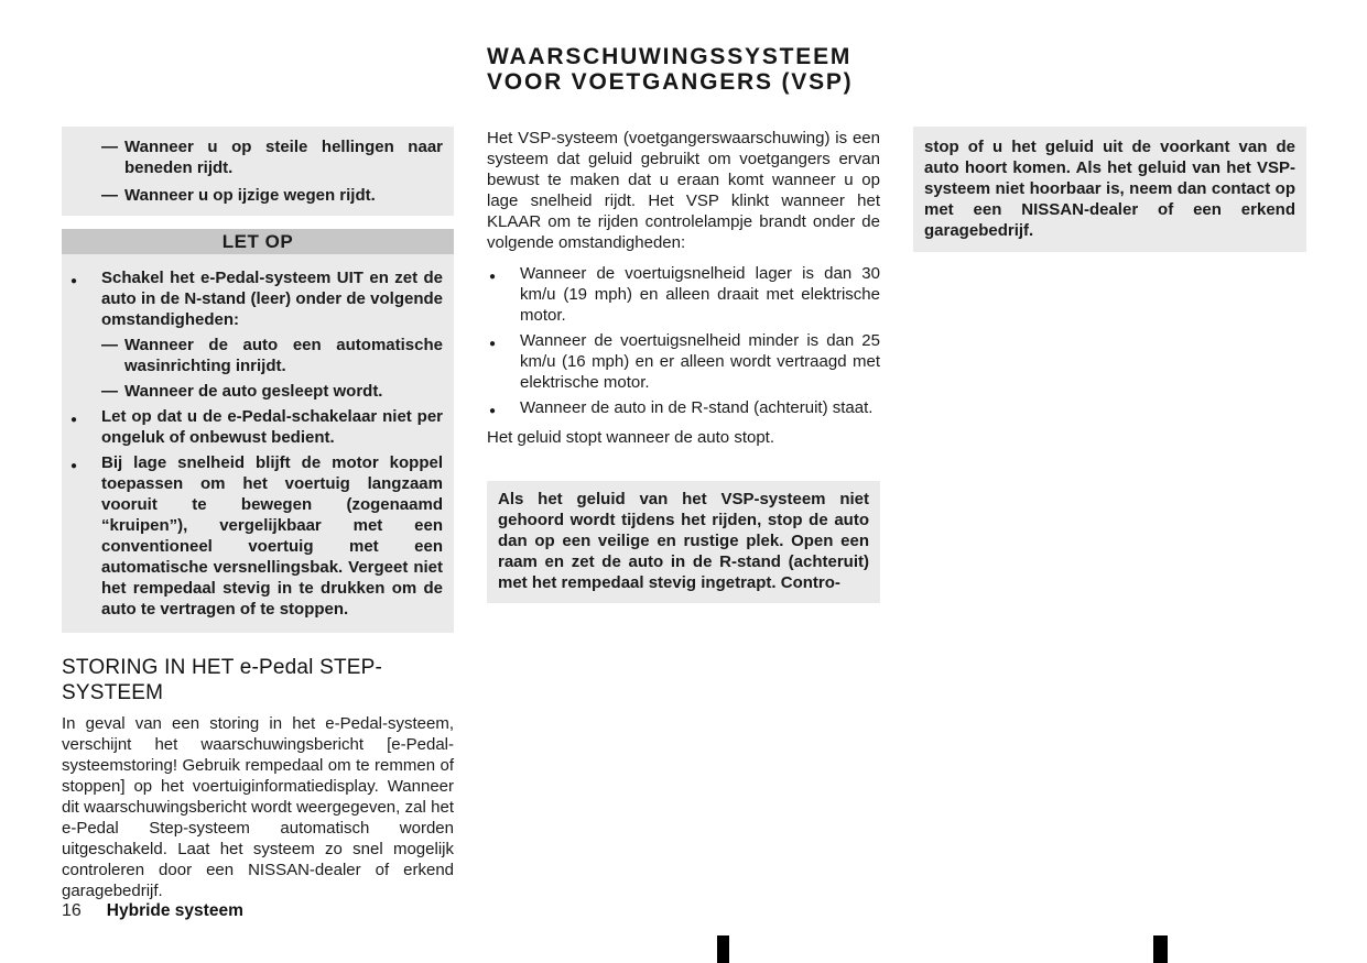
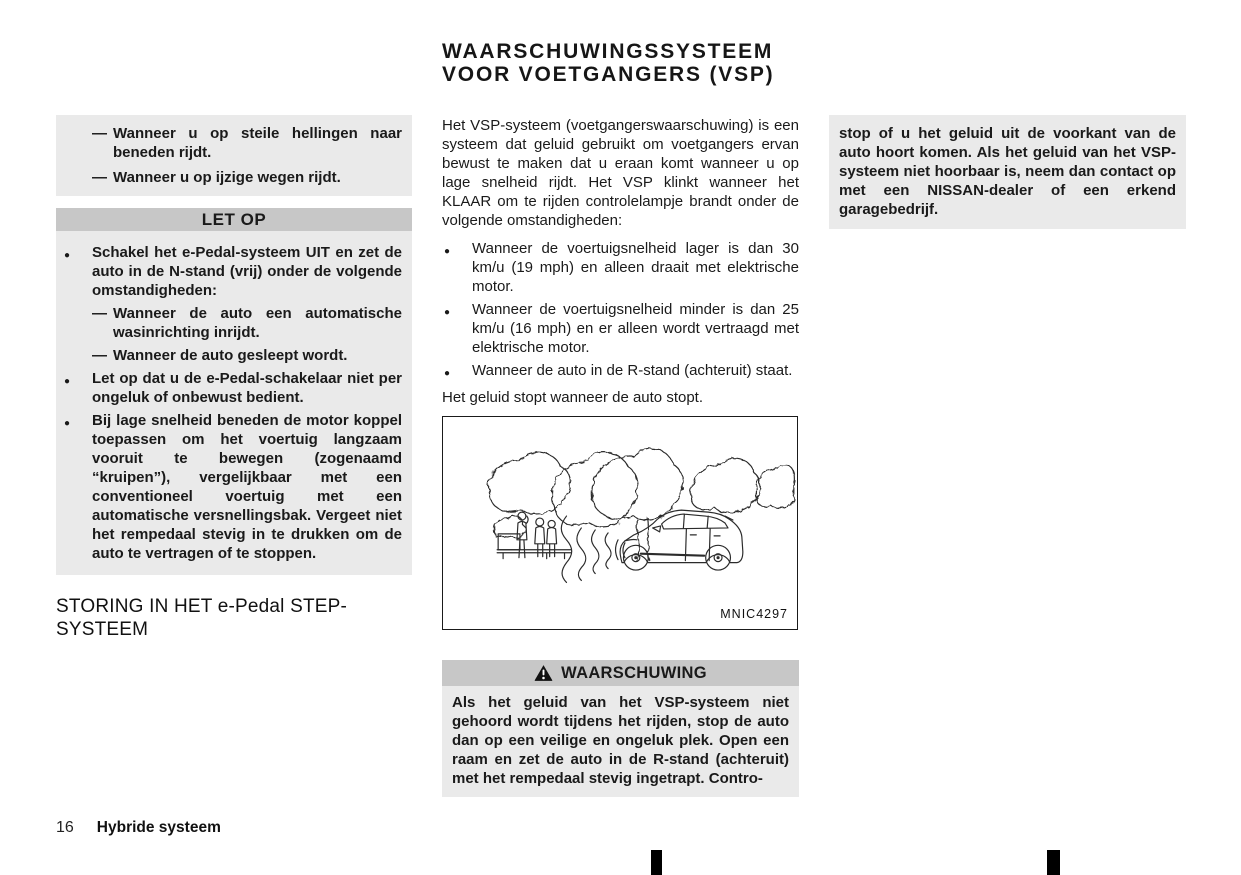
  —
  Wanneer u op steile hellingen naar beneden rijdt.
  —
  Wanneer u op ijzige wegen rijdt.
  LET OP
  ●
- Schakel het e-Pedal-systeem UIT en zet de auto in de N-stand (leer) onder de volgende omstandigheden:
+ Schakel het e-Pedal-systeem UIT en zet de auto in de N-stand (vrij) onder de volgende omstandigheden:
  —
  Wanneer de auto een automatische wasinrichting inrijdt.
  —
  Wanneer de auto gesleept wordt.
  ●
  Let op dat u de e-Pedal-schakelaar niet per ongeluk of onbewust bedient.
  ●
- Bij lage snelheid blijft de motor koppel toepassen om het voertuig langzaam vooruit te bewegen (zogenaamd “kruipen”), vergelijkbaar met een conventioneel voertuig met een automatische versnellingsbak. Vergeet niet het rempedaal stevig in te drukken om de auto te vertragen of te stoppen.
+ Bij lage snelheid beneden de motor koppel toepassen om het voertuig langzaam vooruit te bewegen (zogenaamd “kruipen”), vergelijkbaar met een conventioneel voertuig met een automatische versnellingsbak. Vergeet niet het rempedaal stevig in te drukken om de auto te vertragen of te stoppen.
  STORING IN HET e-Pedal STEP-SYSTEEM
- In geval van een storing in het e-Pedal-systeem, verschijnt het waarschuwingsbericht [e-Pedal-systeemstoring! Gebruik rempedaal om te remmen of stoppen] op het voertuiginformatiedisplay. Wanneer dit waarschuwingsbericht wordt weergegeven, zal het e-Pedal Step-systeem automatisch worden uitgeschakeld. Laat het systeem zo snel mogelijk controleren door een NISSAN-dealer of erkend garagebedrijf.
  WAARSCHUWINGSSYSTEEM
  VOOR VOETGANGERS (VSP)
  Het VSP-systeem (voetgangerswaarschuwing) is een systeem dat geluid gebruikt om voetgangers ervan bewust te maken dat u eraan komt wanneer u op lage snelheid rijdt. Het VSP klinkt wanneer het KLAAR om te rijden controlelampje brandt onder de volgende omstandigheden:
  ●
  Wanneer de voertuigsnelheid lager is dan 30 km/u (19 mph) en alleen draait met elektrische motor.
  ●
  Wanneer de voertuigsnelheid minder is dan 25 km/u (16 mph) en er alleen wordt vertraagd met elektrische motor.
  ●
  Wanneer de auto in de R-stand (achteruit) staat.
  Het geluid stopt wanneer de auto stopt.
+ MNIC4297
+ WAARSCHUWING
- Als het geluid van het VSP-systeem niet gehoord wordt tijdens het rijden, stop de auto dan op een veilige en rustige plek. Open een raam en zet de auto in de R-stand (achteruit) met het rempedaal stevig ingetrapt. Contro-
+ Als het geluid van het VSP-systeem niet gehoord wordt tijdens het rijden, stop de auto dan op een veilige en ongeluk plek. Open een raam en zet de auto in de R-stand (achteruit) met het rempedaal stevig ingetrapt. Contro-
  stop of u het geluid uit de voorkant van de auto hoort komen. Als het geluid van het VSP-systeem niet hoorbaar is, neem dan contact op met een NISSAN-dealer of een erkend garagebedrijf.
  16
  Hybride systeem
